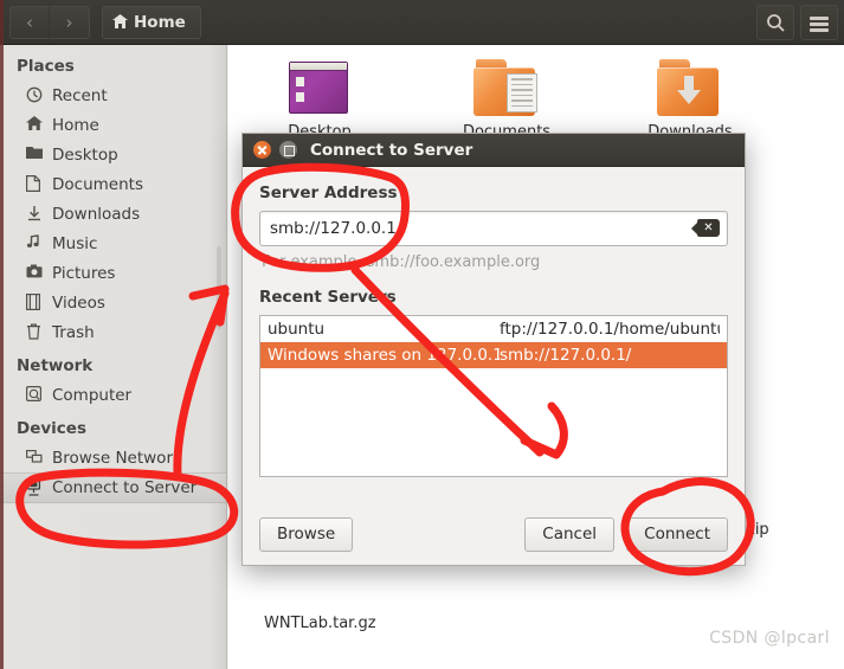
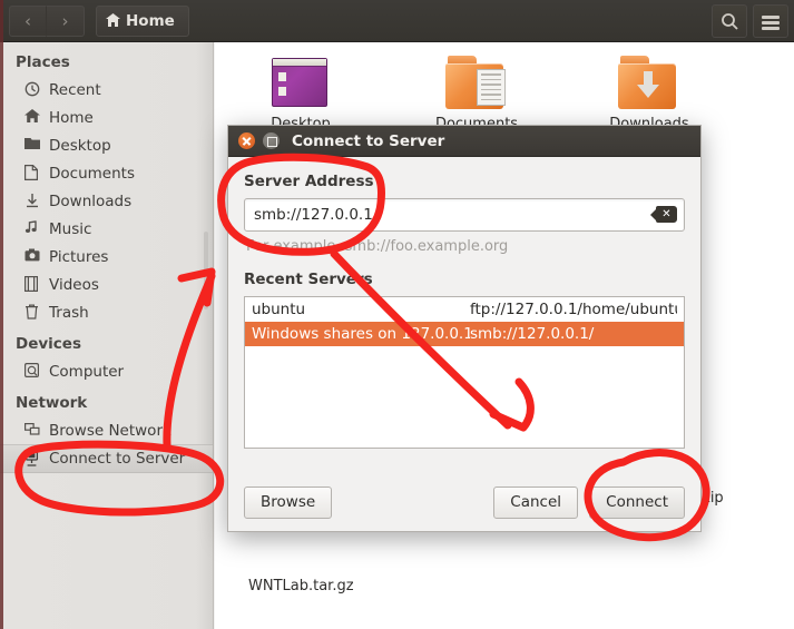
  ‹
  ›
  Home
  Places
  Recent
  Home
  Desktop
  Documents
  Downloads
  Music
  Pictures
  Videos
  Trash
- Network
+ Devices
  Computer
- Devices
+ Network
  Browse Networ
  Connect to Server
  WNTLab.tar.gz
- CSDN @lpcarl
  Connect to Server
  Server Address
  smb://127.0.0.1
  ✕
  xamplmb://foo.example.org
  Recent Serves
  ubuntu
  ftp://127.0.0.1/home/ubunt
  Windows shares on 17.0.0.1
  smb://127.0.0.1/
  Browse
  Cancel
  Connect
